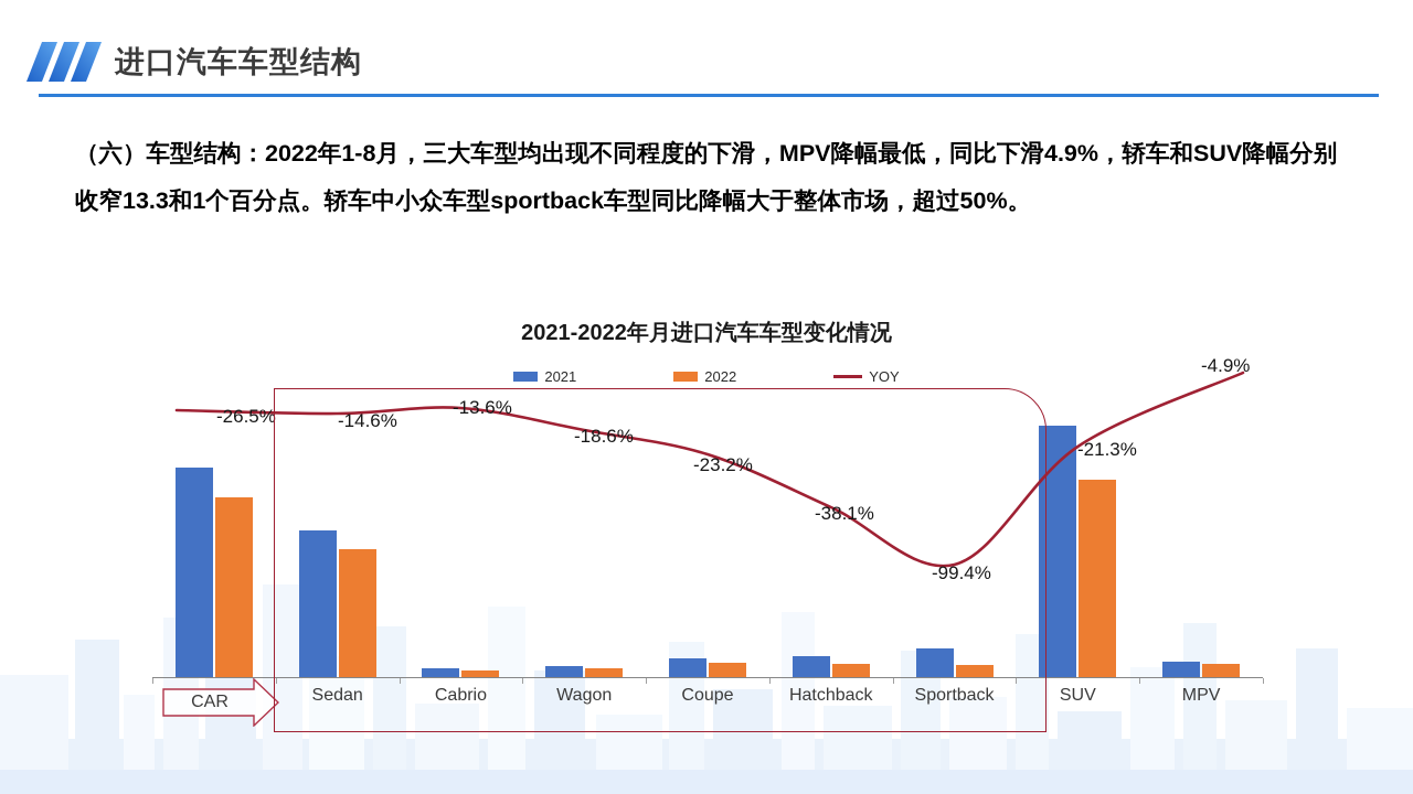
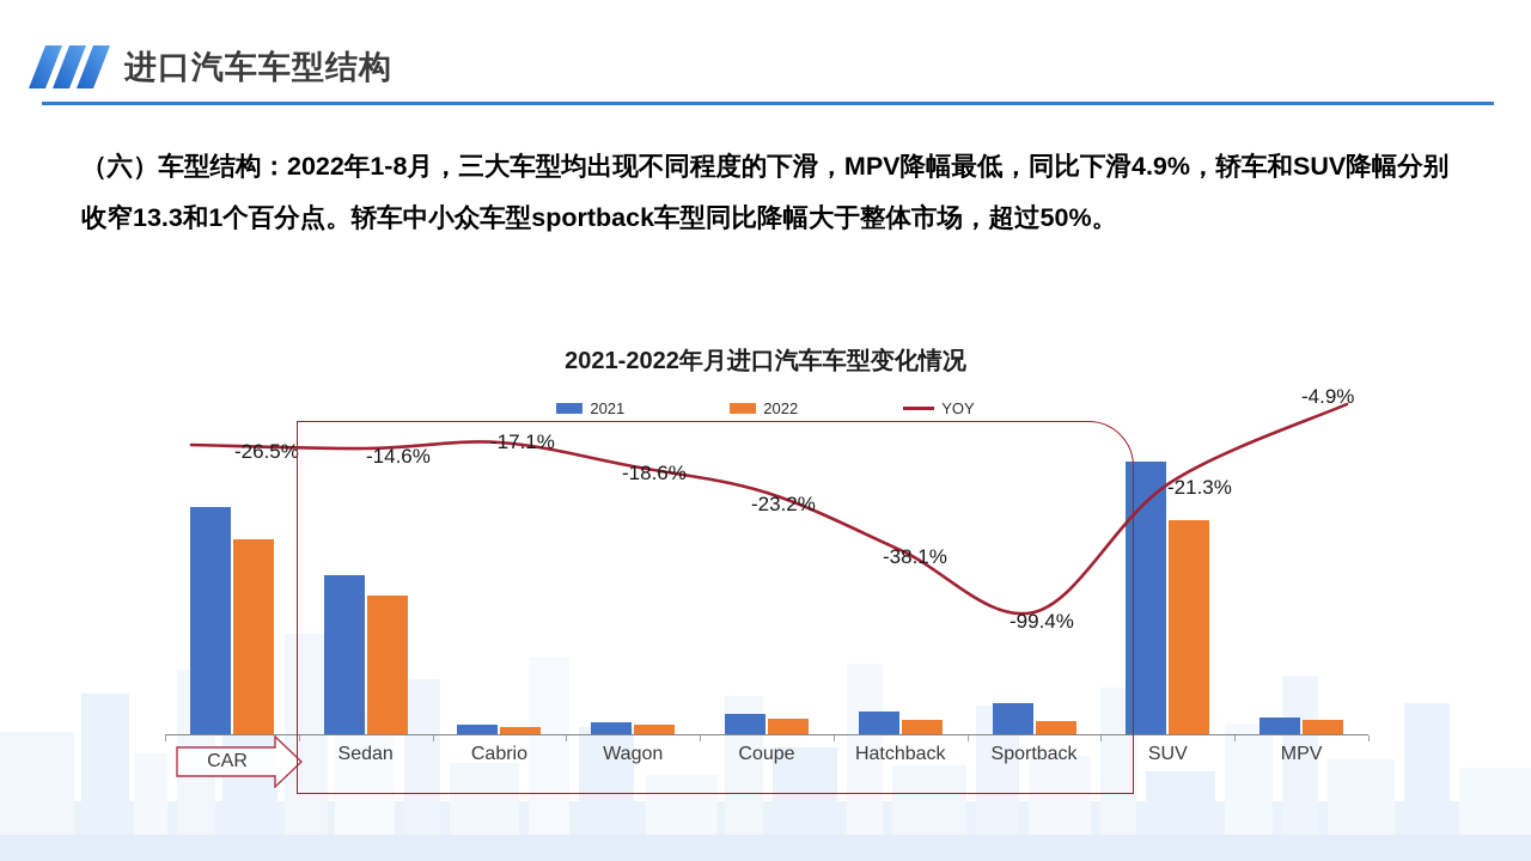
  进口汽车车型结构
  （六）车型结构：2022年1-8月，三大车型均出现不同程度的下滑，MPV降幅最低，同比下滑4.9%，轿车和SUV降幅分别收窄13.3和1个百分点。轿车中小众车型sportback车型同比降幅大于整体市场，超过50%。
  2021-2022年月进口汽车车型变化情况
  2021
  2022
  YOY
  -26.5%
  -14.6%
- -13.6%
+ -17.1%
  -18.6%
  -23.2%
  -38.1%
  -99.4%
  -21.3%
  -4.9%
  Sedan
  Cabrio
  Wagon
  Coupe
  Hatchback
  Sportback
  SUV
  MPV
  CAR
